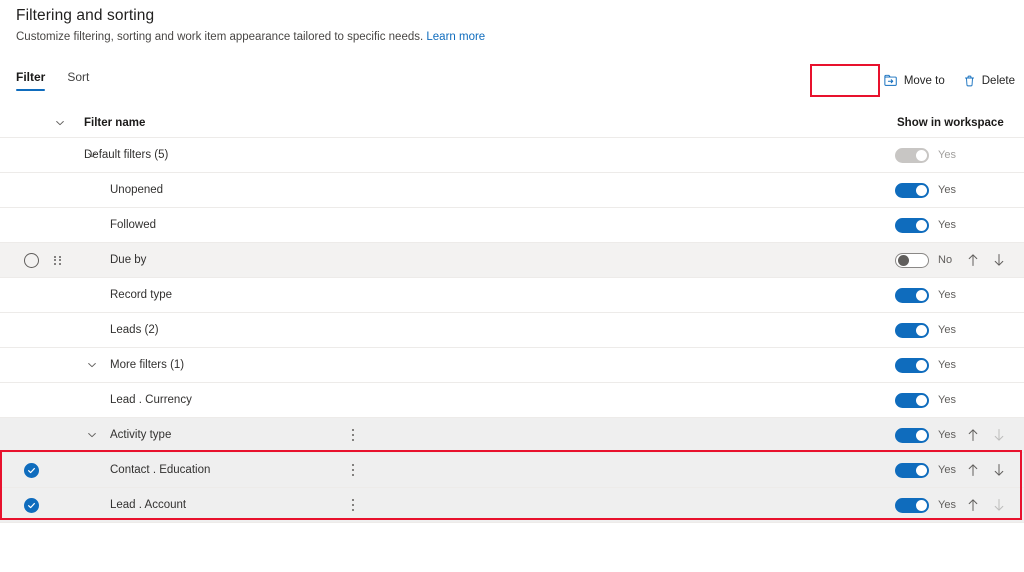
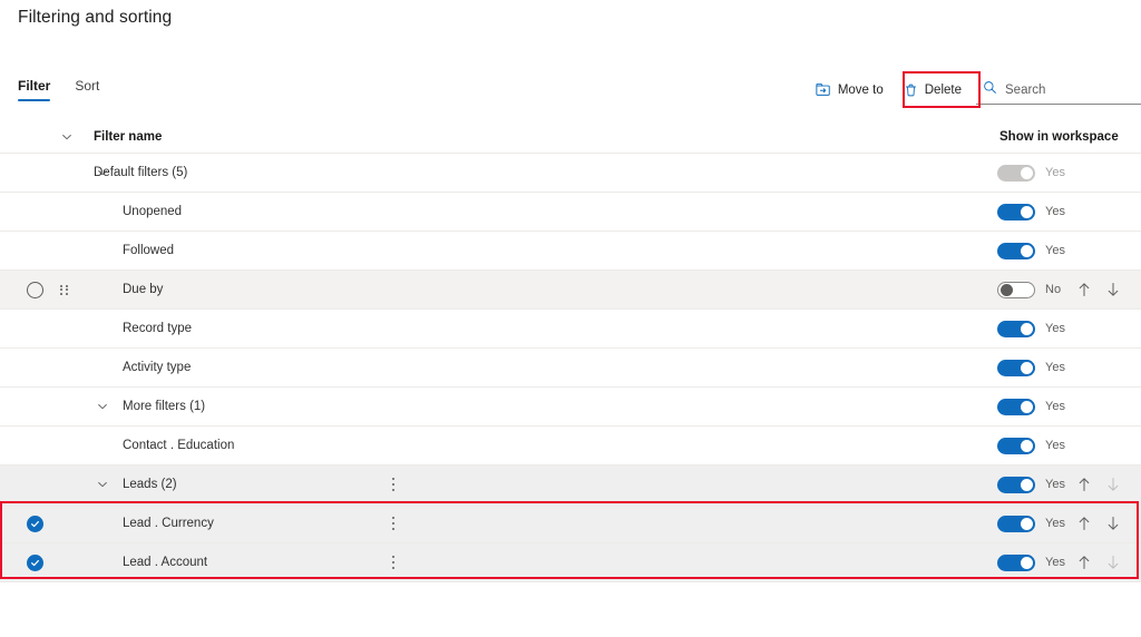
  Filtering and sorting
- Customize filtering, sorting and work item appearance tailored to specific needs. Learn more
  Filter
  Sort
  Move to
  Delete
+ Search
  Filter name
  Show in workspace
  Default filters (5)
  Yes
  Unopened
  Yes
  Followed
  Yes
  Due by
  No
  Record type
  Yes
- Leads (2)
+ Activity type
  Yes
  More filters (1)
  Yes
- Lead . Currency
+ Contact . Education
  Yes
- Activity type
+ Leads (2)
  Yes
- Contact . Education
+ Lead . Currency
  Yes
  Lead . Account
  Yes
